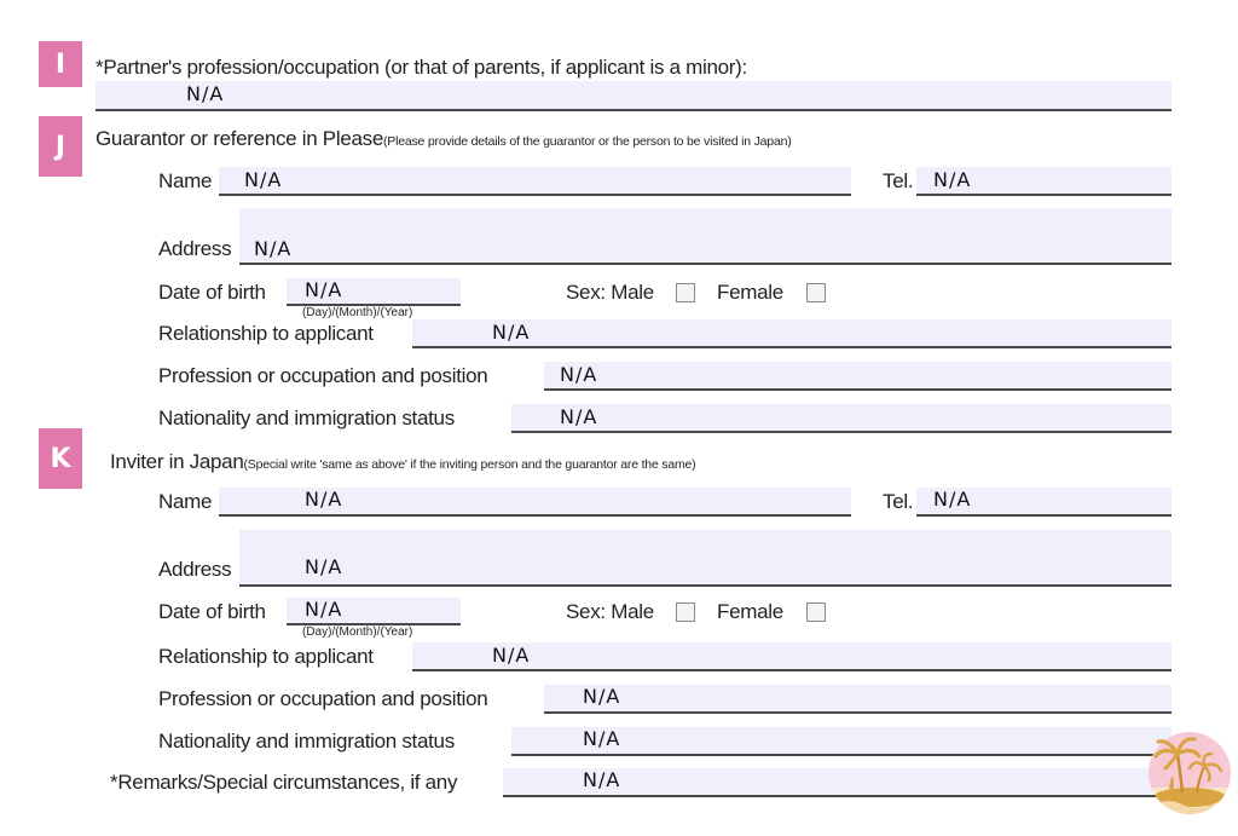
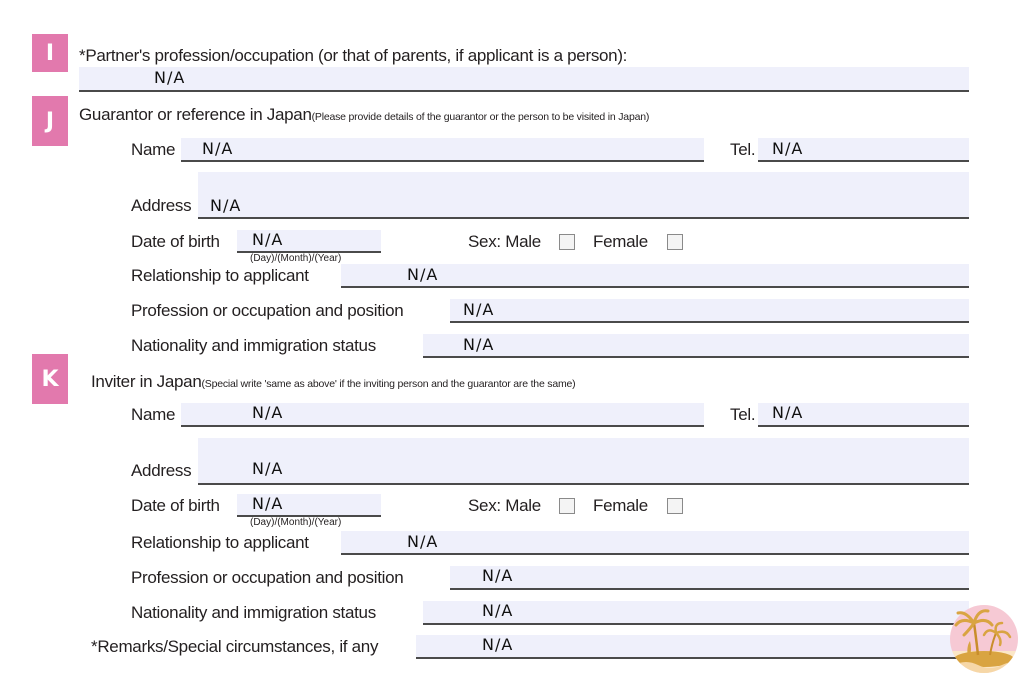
  I
- *Partner's profession/occupation (or that of parents, if applicant is a minor):
+ *Partner's profession/occupation (or that of parents, if applicant is a person):
  N/A
  J
- Guarantor or reference in Please(Please provide details of the guarantor or the person to be visited in Japan)
+ Guarantor or reference in Japan(Please provide details of the guarantor or the person to be visited in Japan)
  Name
  N/A
  Tel.
  N/A
  Address
  N/A
  Date of birth
  N/A
  (Day)/(Month)/(Year)
  Sex: Male
  Female
  Relationship to applicant
  N/A
  Profession or occupation and position
  N/A
  Nationality and immigration status
  N/A
  K
  Inviter in Japan(Special write 'same as above' if the inviting person and the guarantor are the same)
  Name
  N/A
  Tel.
  N/A
  Address
  N/A
  Date of birth
  N/A
  (Day)/(Month)/(Year)
  Sex: Male
  Female
  Relationship to applicant
  N/A
  Profession or occupation and position
  N/A
  Nationality and immigration status
  N/A
  *Remarks/Special circumstances, if any
  N/A
